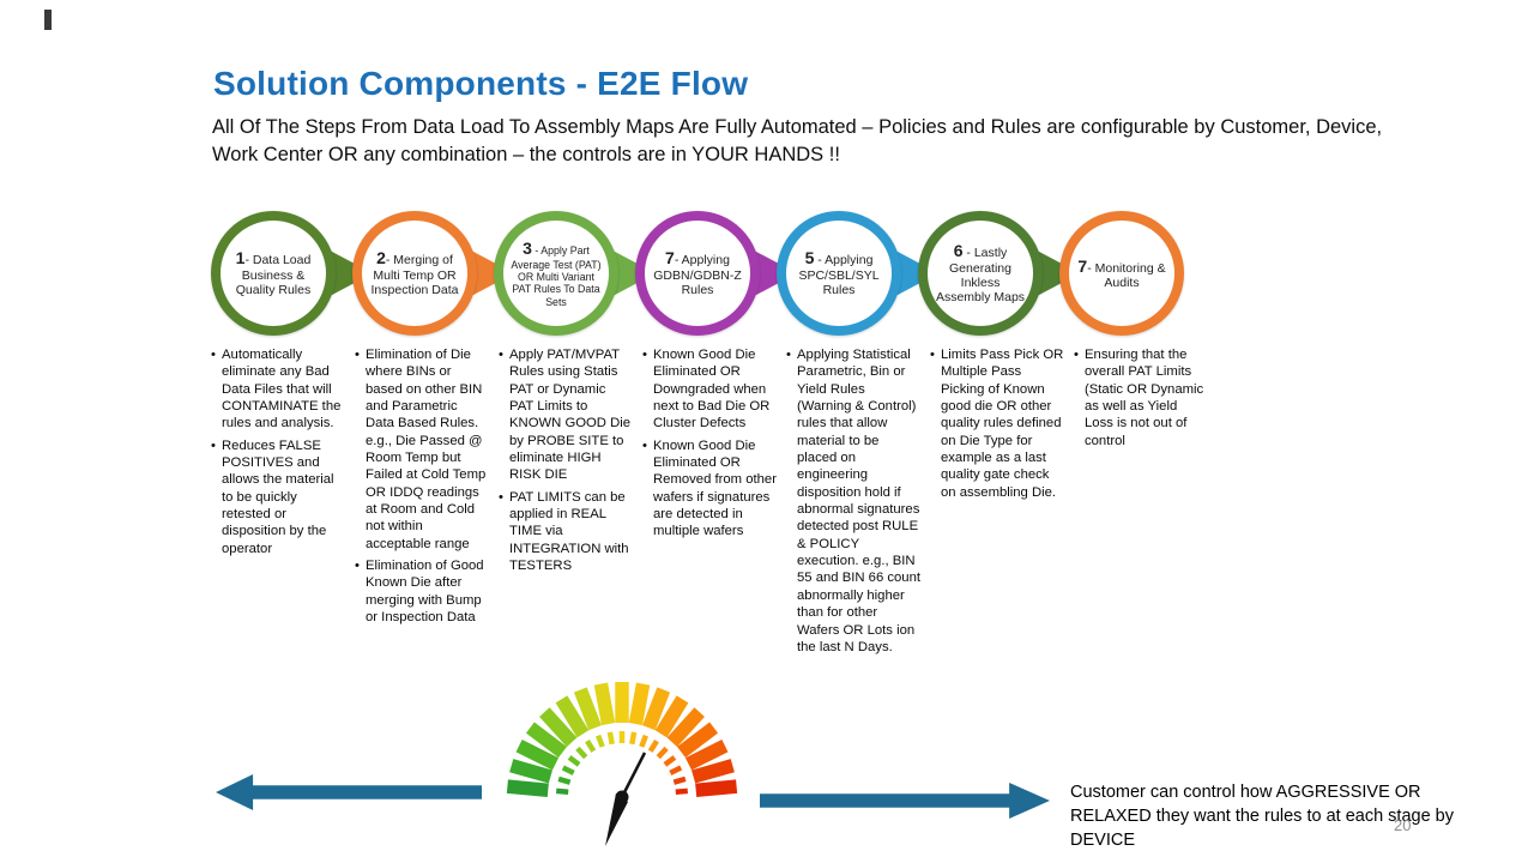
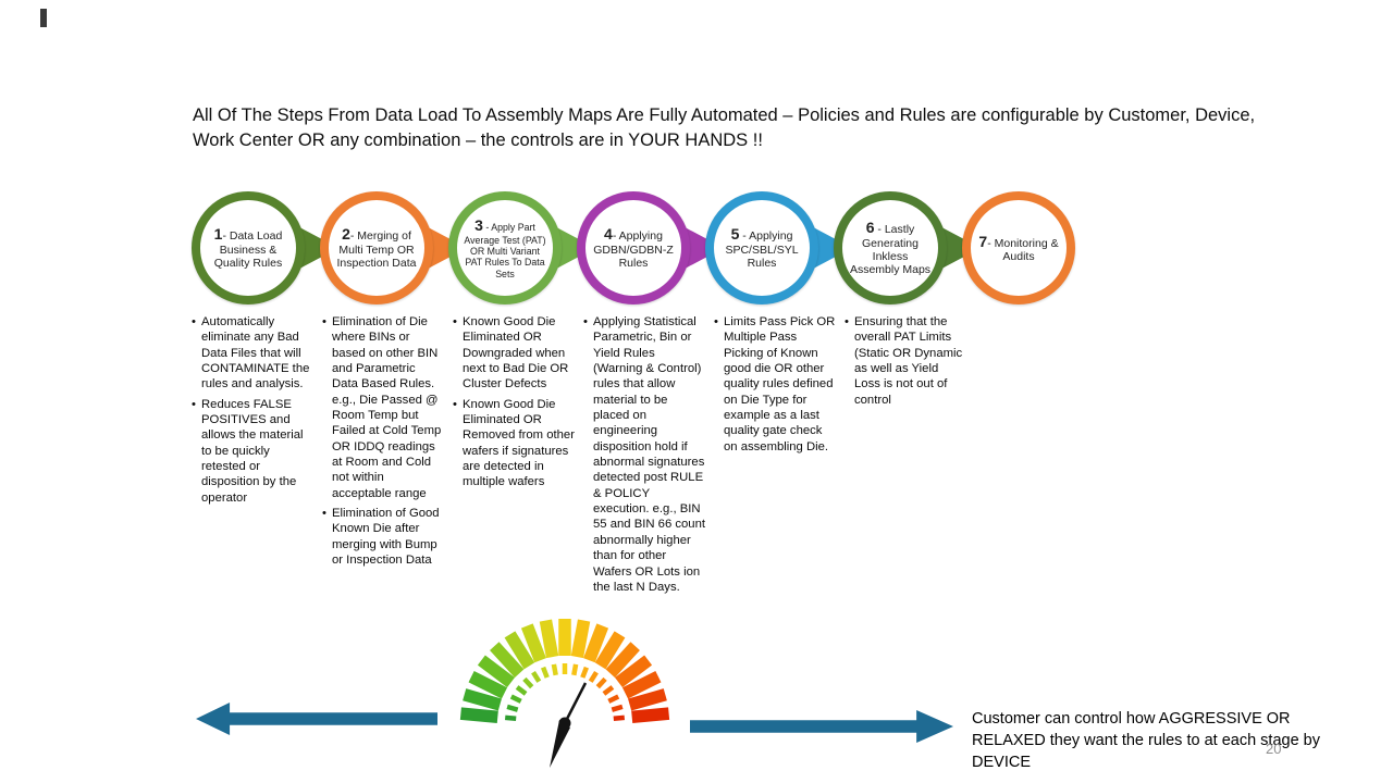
- Solution Components - E2E Flow
  All Of The Steps From Data Load To Assembly Maps Are Fully Automated – Policies and Rules are configurable by Customer, Device, Work Center OR any combination – the controls are in YOUR HANDS !!
  1- Data Load Business & Quality Rules
  2- Merging of Multi Temp OR Inspection Data
  3 - Apply Part Average Test (PAT) OR Multi Variant PAT Rules To Data Sets
- 7- Applying GDBN/GDBN-Z Rules
+ 4- Applying GDBN/GDBN-Z Rules
  5 - Applying SPC/SBL/SYL Rules
  6 - Lastly Generating Inkless Assembly Maps
  7- Monitoring & Audits
  Automatically eliminate any Bad Data Files that will CONTAMINATE the rules and analysis.
  Reduces FALSE POSITIVES and allows the material to be quickly retested or disposition by the operator
  Elimination of Die where BINs or based on other BIN and Parametric Data Based Rules. e.g., Die Passed @ Room Temp but Failed at Cold Temp OR IDDQ readings at Room and Cold not within acceptable range
  Elimination of Good Known Die after merging with Bump or Inspection Data
- Apply PAT/MVPAT Rules using Statis PAT or Dynamic PAT Limits to KNOWN GOOD Die by PROBE SITE to eliminate HIGH RISK DIE
- PAT LIMITS can be applied in REAL TIME via INTEGRATION with TESTERS
  Known Good Die Eliminated OR Downgraded when next to Bad Die OR Cluster Defects
  Known Good Die Eliminated OR Removed from other wafers if signatures are detected in multiple wafers
  Applying Statistical Parametric, Bin or Yield Rules (Warning & Control) rules that allow material to be placed on engineering disposition hold if abnormal signatures detected post RULE & POLICY execution. e.g., BIN 55 and BIN 66 count abnormally higher than for other Wafers OR Lots ion the last N Days.
  Limits Pass Pick OR Multiple Pass Picking of Known good die OR other quality rules defined on Die Type for example as a last quality gate check on assembling Die.
  Ensuring that the overall PAT Limits (Static OR Dynamic as well as Yield Loss is not out of control
  Customer can control how AGGRESSIVE OR RELAXED they want the rules to at each stage by DEVICE
  20
